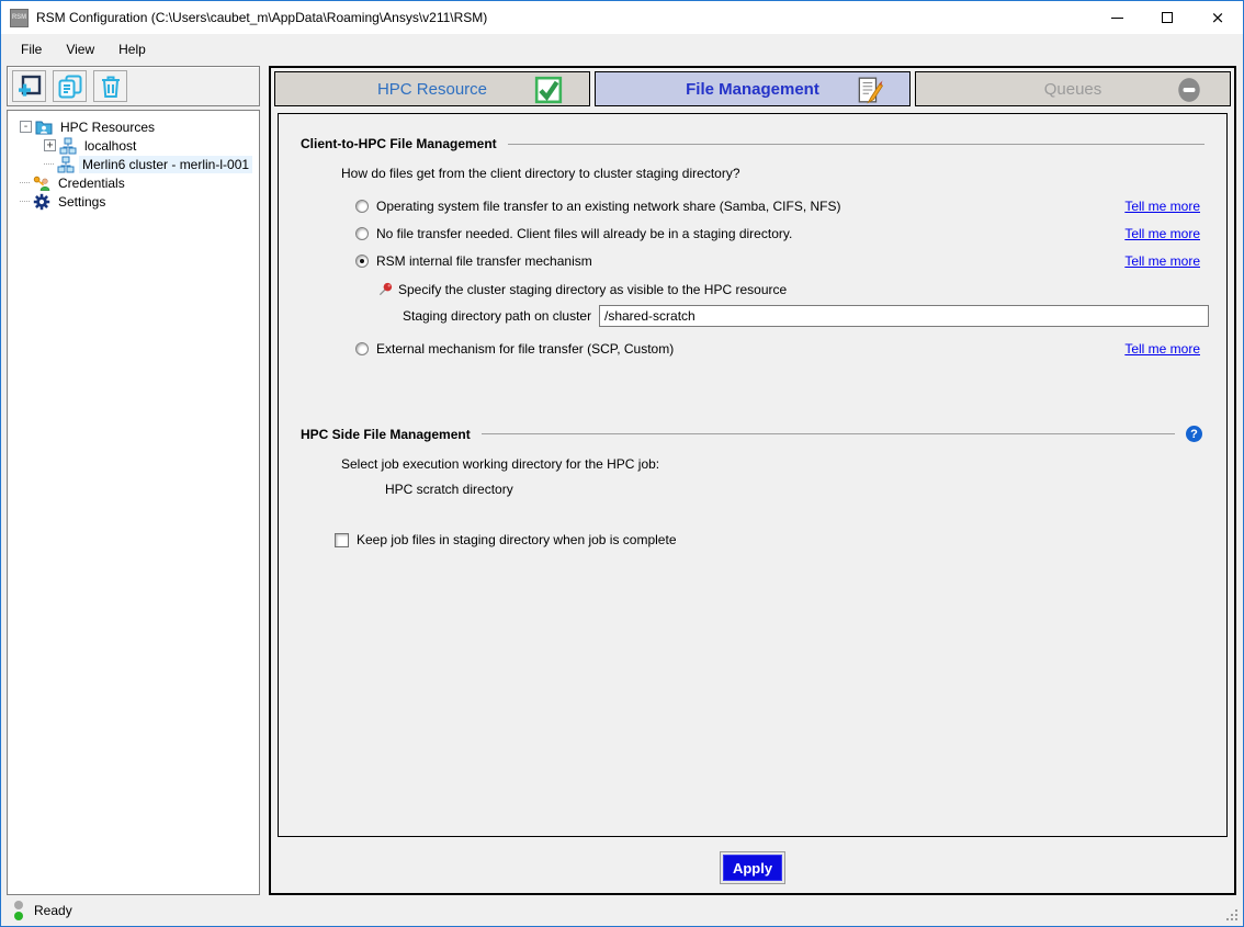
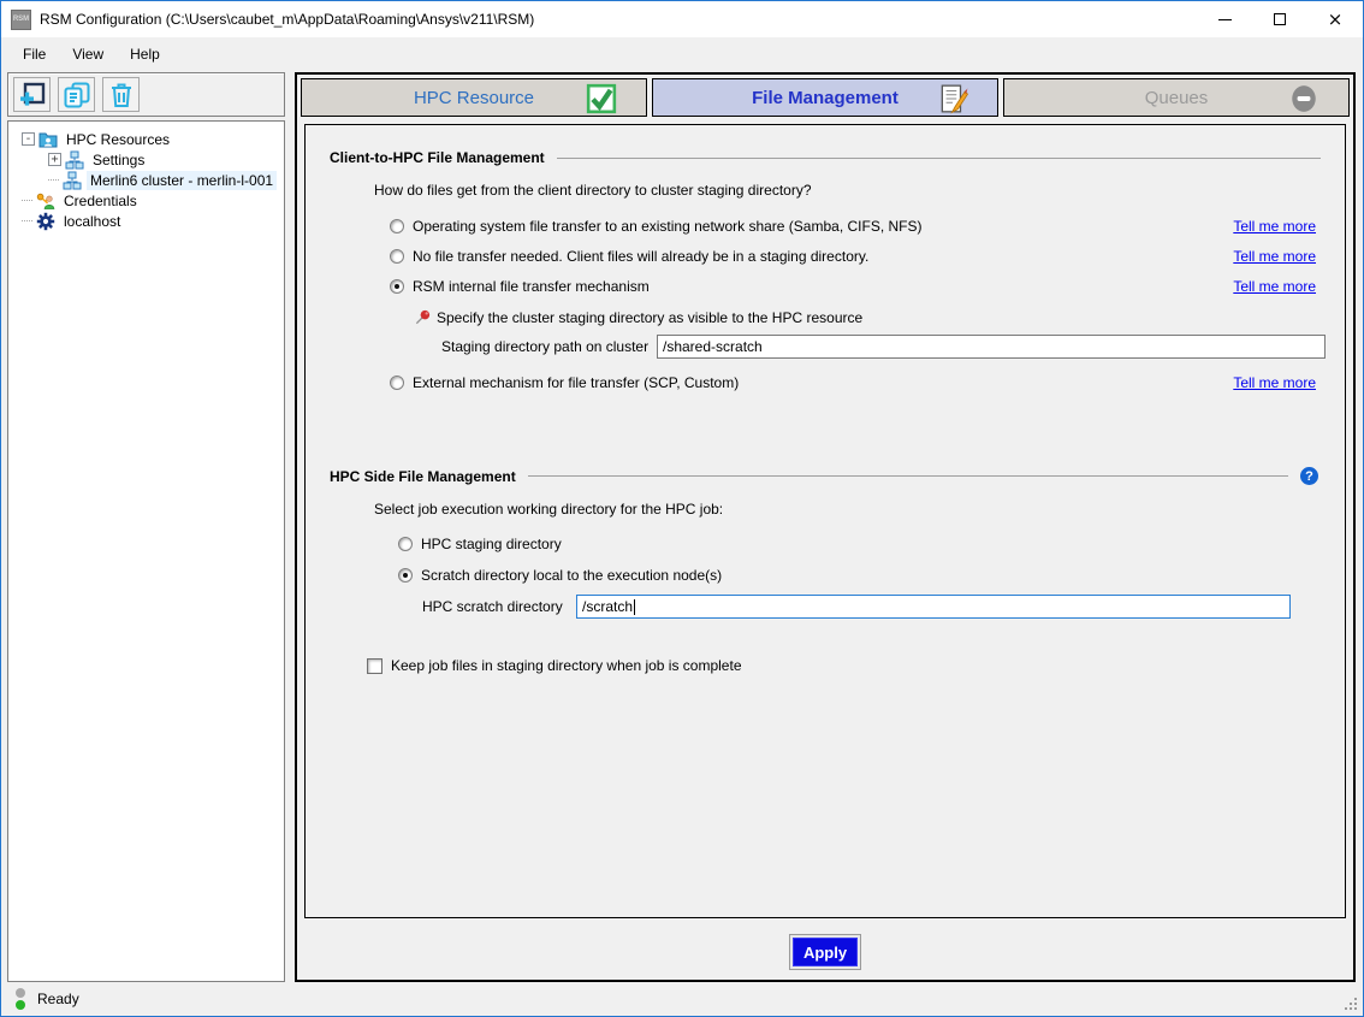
  RSM Configuration (C:\Users\caubet_m\AppData\Roaming\Ansys\v211\RSM)
  ×
  File
  View
  Help
  -
  HPC Resources
  +
- localhost
+ Settings
  Merlin6 cluster - merlin-l-001
  Credentials
- Settings
+ localhost
  HPC Resource
  File Management
  Queues
  Client-to-HPC File Management
  How do files get from the client directory to cluster staging directory?
  Operating system file transfer to an existing network share (Samba, CIFS, NFS)
  Tell me more
  No file transfer needed. Client files will already be in a staging directory.
  Tell me more
  RSM internal file transfer mechanism
  Tell me more
  Specify the cluster staging directory as visible to the HPC resource
  Staging directory path on cluster
  /shared-scratch
  External mechanism for file transfer (SCP, Custom)
  Tell me more
  HPC Side File Management
  ?
  Select job execution working directory for the HPC job:
+ HPC staging directory
+ Scratch directory local to the execution node(s)
  HPC scratch directory
+ /scratch
  Keep job files in staging directory when job is complete
  Apply
  Ready
